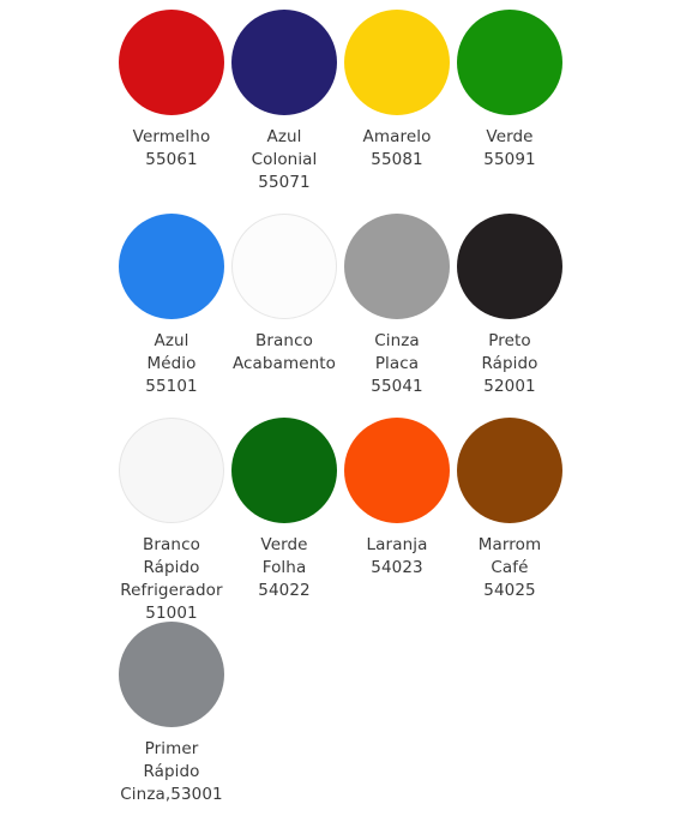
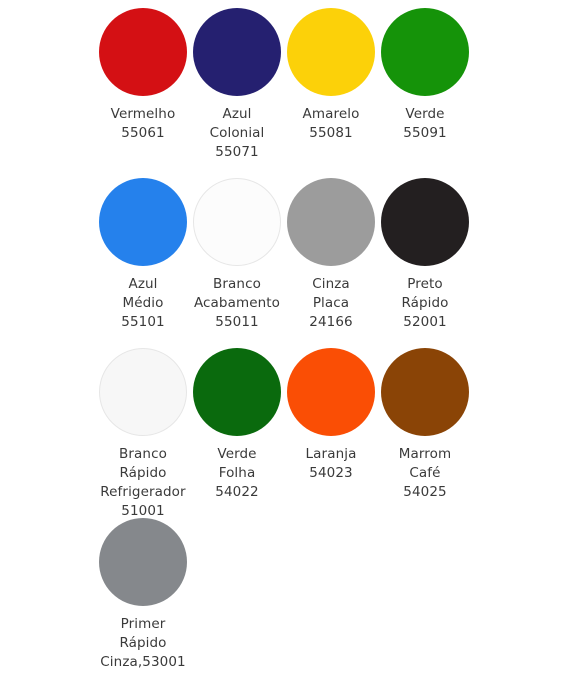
  Vermelho
  55061
  Azul
  Colonial
  55071
  Amarelo
  55081
  Verde
  55091
  Azul
  Médio
  55101
  Branco
  Acabamento
+ 55011
  Cinza
  Placa
- 55041
+ 24166
  Preto
  Rápido
  52001
  Branco
  Rápido
  Refrigerador
  51001
  Verde
  Folha
  54022
  Laranja
  54023
  Marrom
  Café
  54025
  Primer
  Rápido
  Cinza,53001
